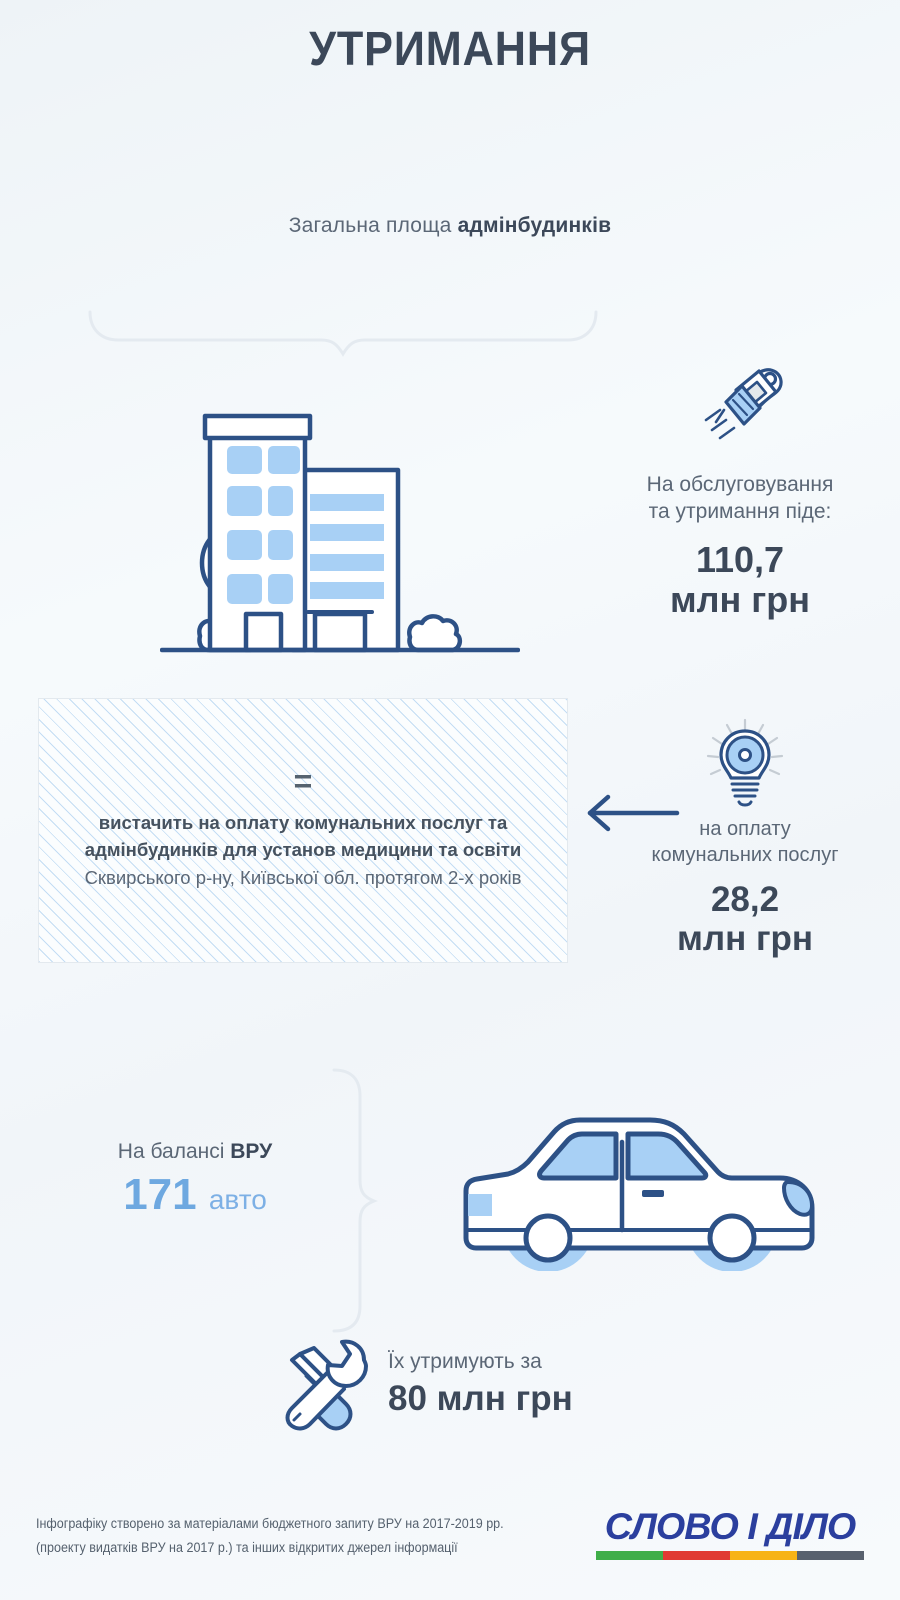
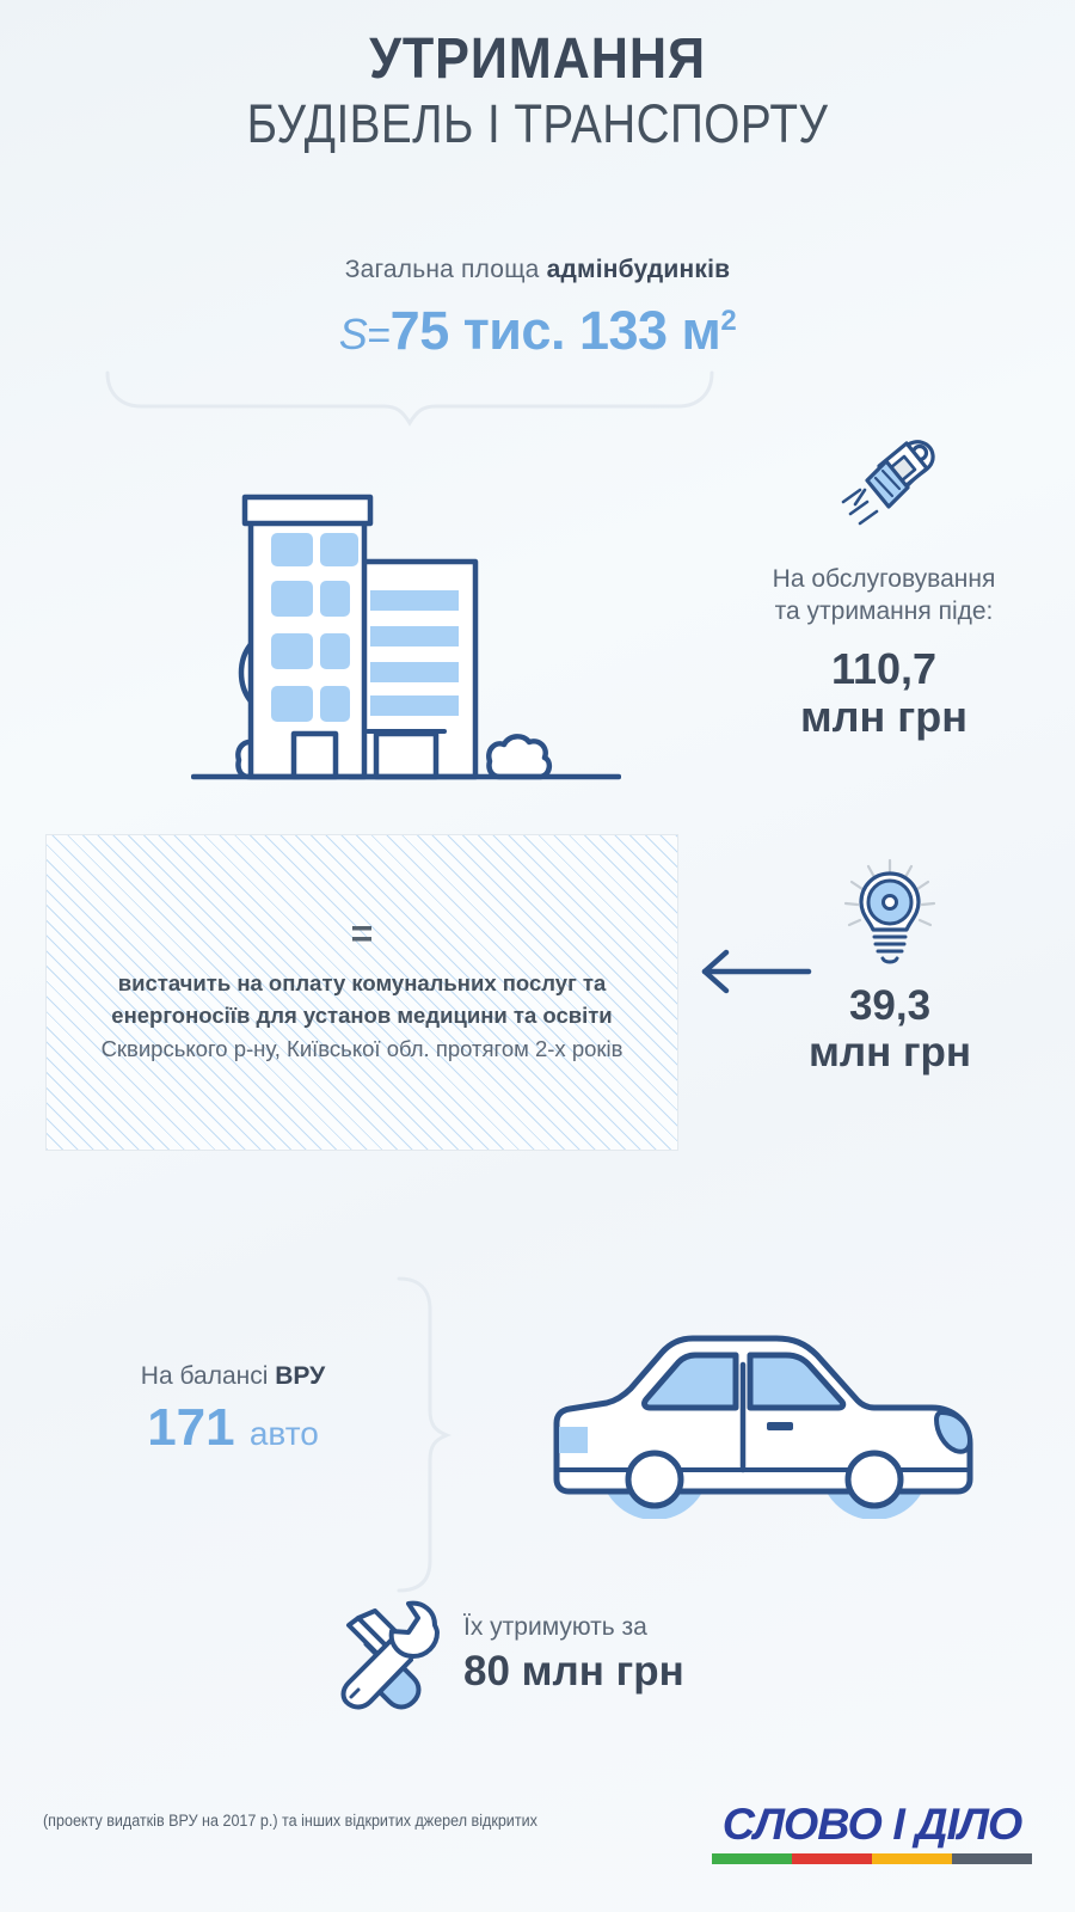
  УТРИМАННЯ
+ БУДІВЕЛЬ І ТРАНСПОРТУ
  Загальна площа адмінбудинків
+ S=75 тис. 133 м2
  На обслуговування
  та утримання піде:
  110,7
  млн грн
  =
- вистачить на оплату комунальних послуг та адмінбудинків для установ медицини та освіти Сквирського р-ну, Київської обл. протягом 2-х років
+ вистачить на оплату комунальних послуг та енергоносіїв для установ медицини та освіти Сквирського р-ну, Київської обл. протягом 2-х років
- на оплату
- комунальних послуг
- 28,2
+ 39,3
  млн грн
  На балансі ВРУ
  171 авто
  Їх утримують за
  80 млн грн
- Інфографіку створено за матеріалами бюджетного запиту ВРУ на 2017-2019 рр.
- (проекту видатків ВРУ на 2017 р.) та інших відкритих джерел інформації
+ (проекту видатків ВРУ на 2017 р.) та інших відкритих джерел відкритих
  СЛОВО І ДІЛО
